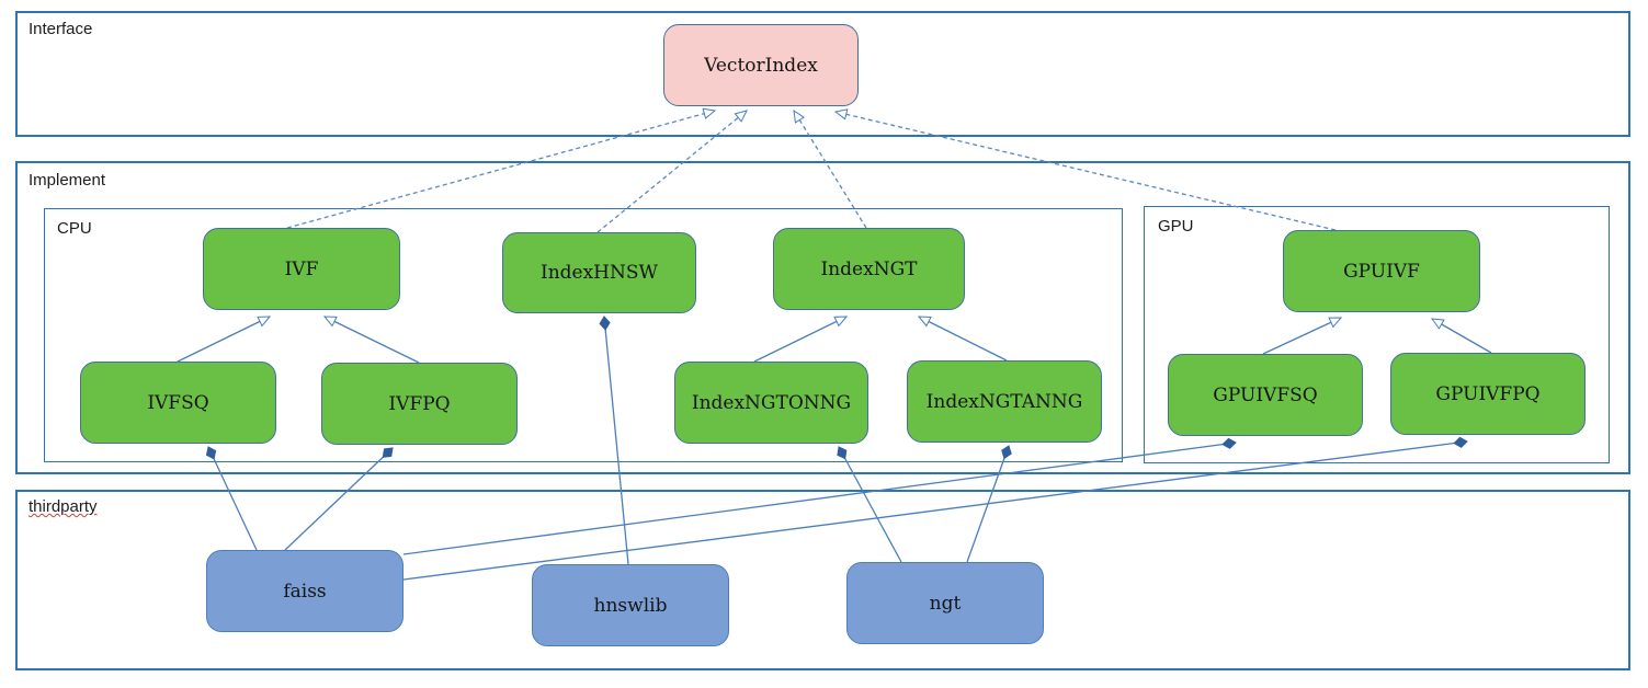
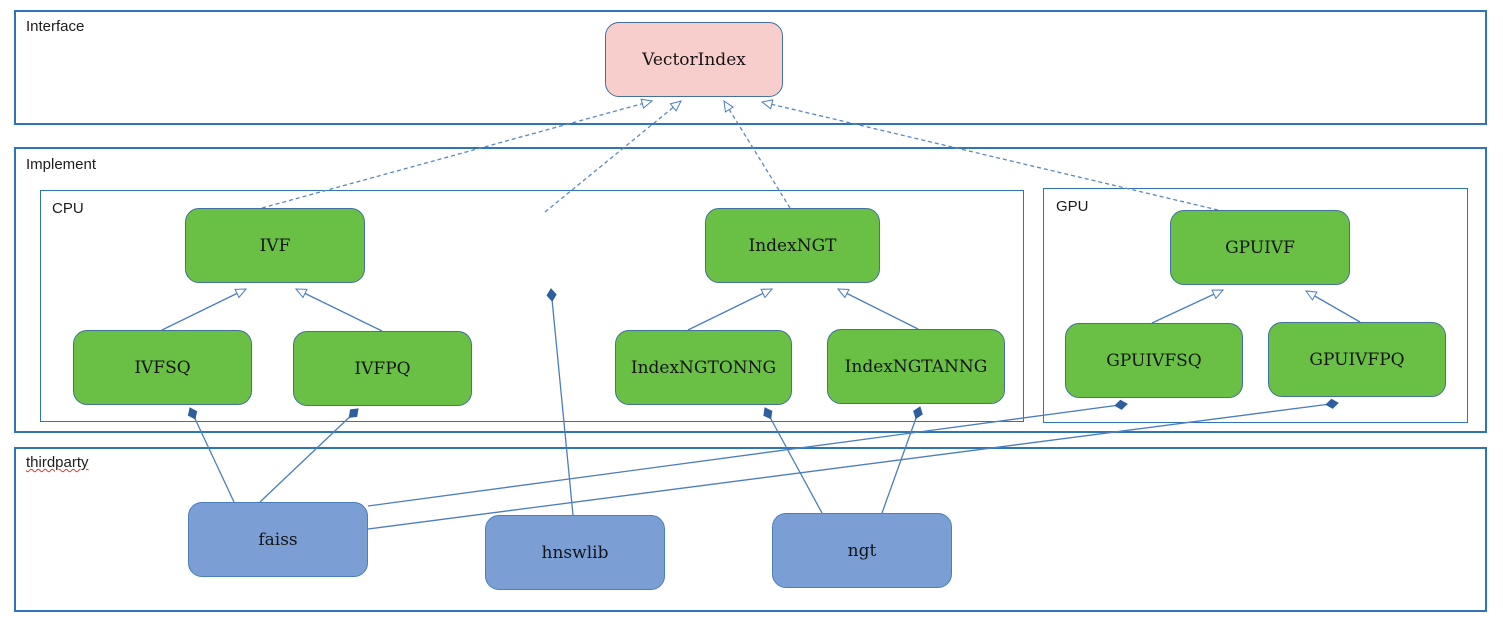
  Interface
  Implement
  CPU
  GPU
  thirdparty
  VectorIndex
  IVF
- IndexHNSW
  IndexNGT
  IVFSQ
  IVFPQ
  IndexNGTONNG
  IndexNGTANNG
  GPUIVF
  GPUIVFSQ
  GPUIVFPQ
  faiss
  hnswlib
  ngt
